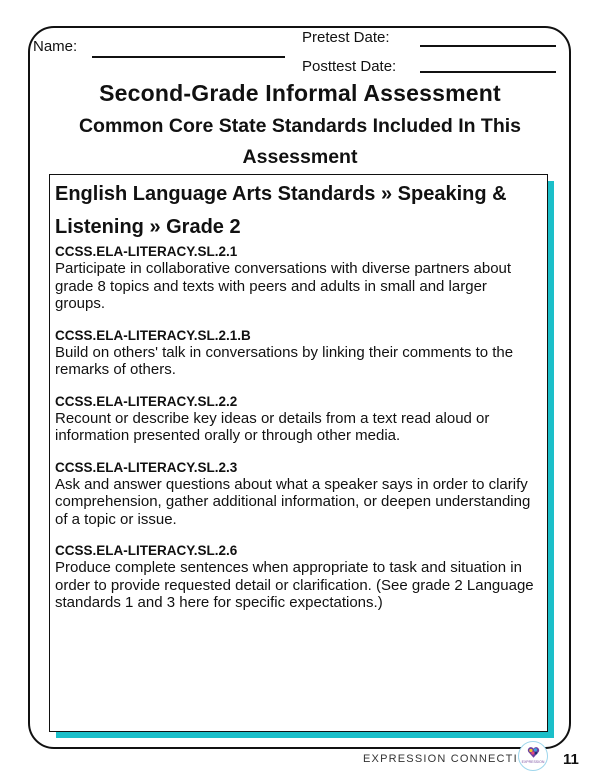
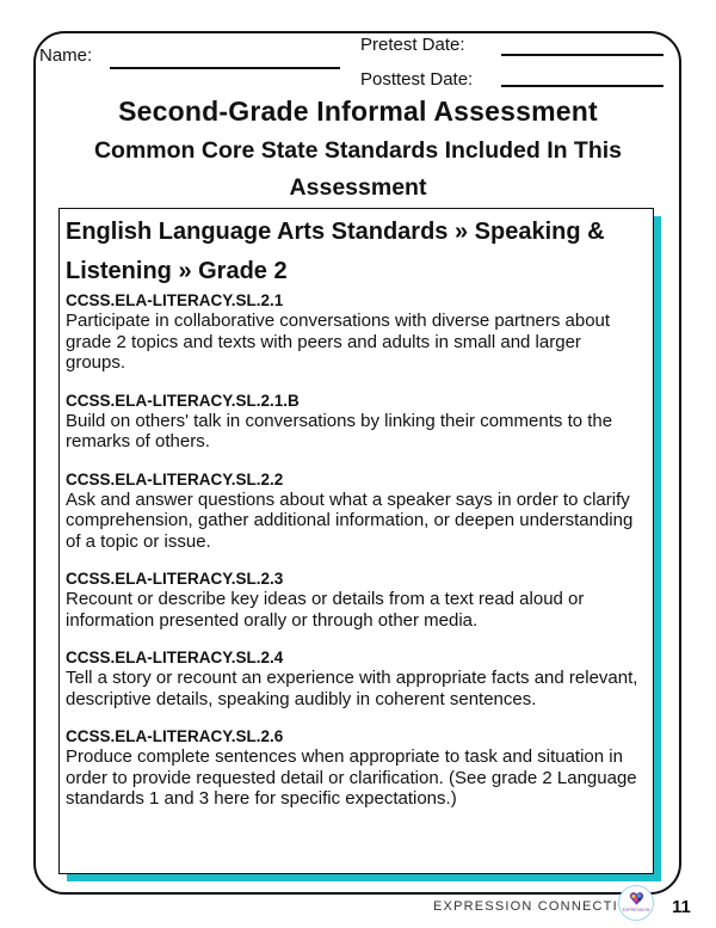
  Name:
  Pretest Date:
  Posttest Date:
  Second-Grade Informal Assessment
  Common Core State Standards Included In This Assessment
  English Language Arts Standards » Speaking & Listening » Grade 2
  CCSS.ELA-LITERACY.SL.2.1
- Participate in collaborative conversations with diverse partners about grade 8 topics and texts with peers and adults in small and larger groups.
+ Participate in collaborative conversations with diverse partners about grade 2 topics and texts with peers and adults in small and larger groups.
  CCSS.ELA-LITERACY.SL.2.1.B
  Build on others' talk in conversations by linking their comments to the remarks of others.
  CCSS.ELA-LITERACY.SL.2.2
- Recount or describe key ideas or details from a text read aloud or information presented orally or through other media.
+ Ask and answer questions about what a speaker says in order to clarify comprehension, gather additional information, or deepen understanding of a topic or issue.
  CCSS.ELA-LITERACY.SL.2.3
- Ask and answer questions about what a speaker says in order to clarify comprehension, gather additional information, or deepen understanding of a topic or issue.
+ Recount or describe key ideas or details from a text read aloud or information presented orally or through other media.
+ CCSS.ELA-LITERACY.SL.2.4
+ Tell a story or recount an experience with appropriate facts and relevant, descriptive details, speaking audibly in coherent sentences.
  CCSS.ELA-LITERACY.SL.2.6
  Produce complete sentences when appropriate to task and situation in order to provide requested detail or clarification. (See grade 2 Language standards 1 and 3 here for specific expectations.)
  EXPRESSION CONNECTI
  11
